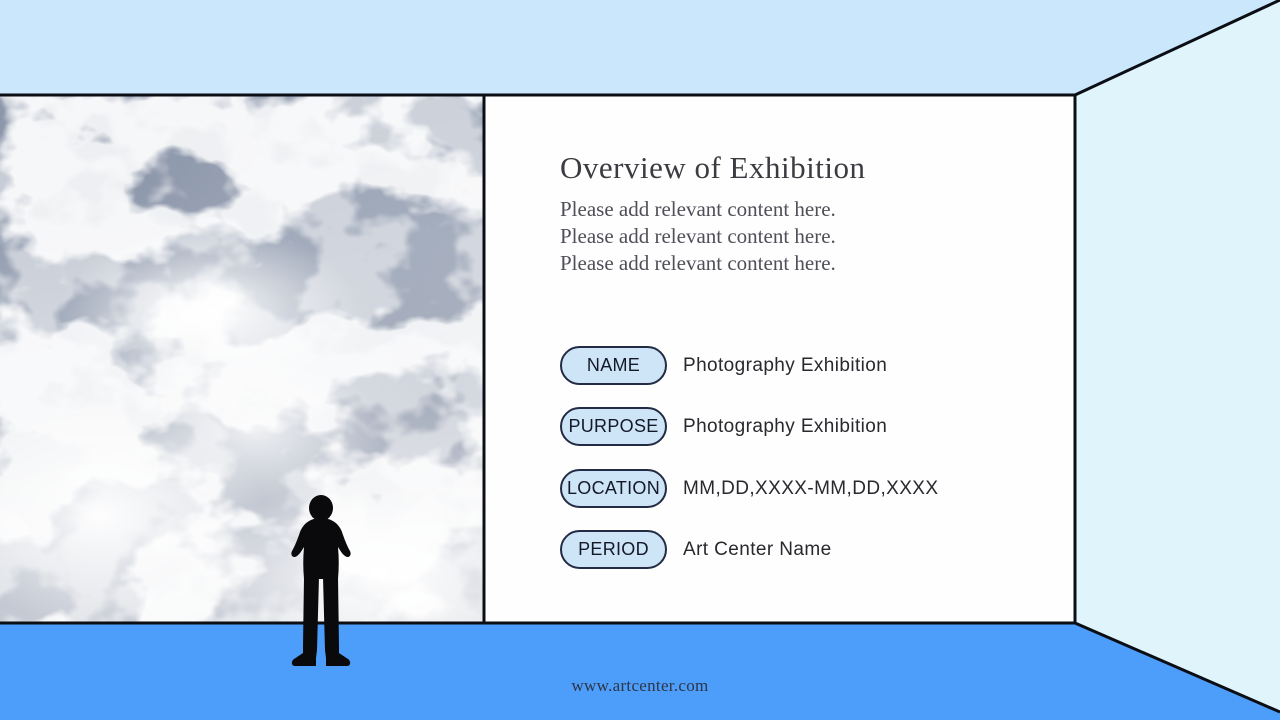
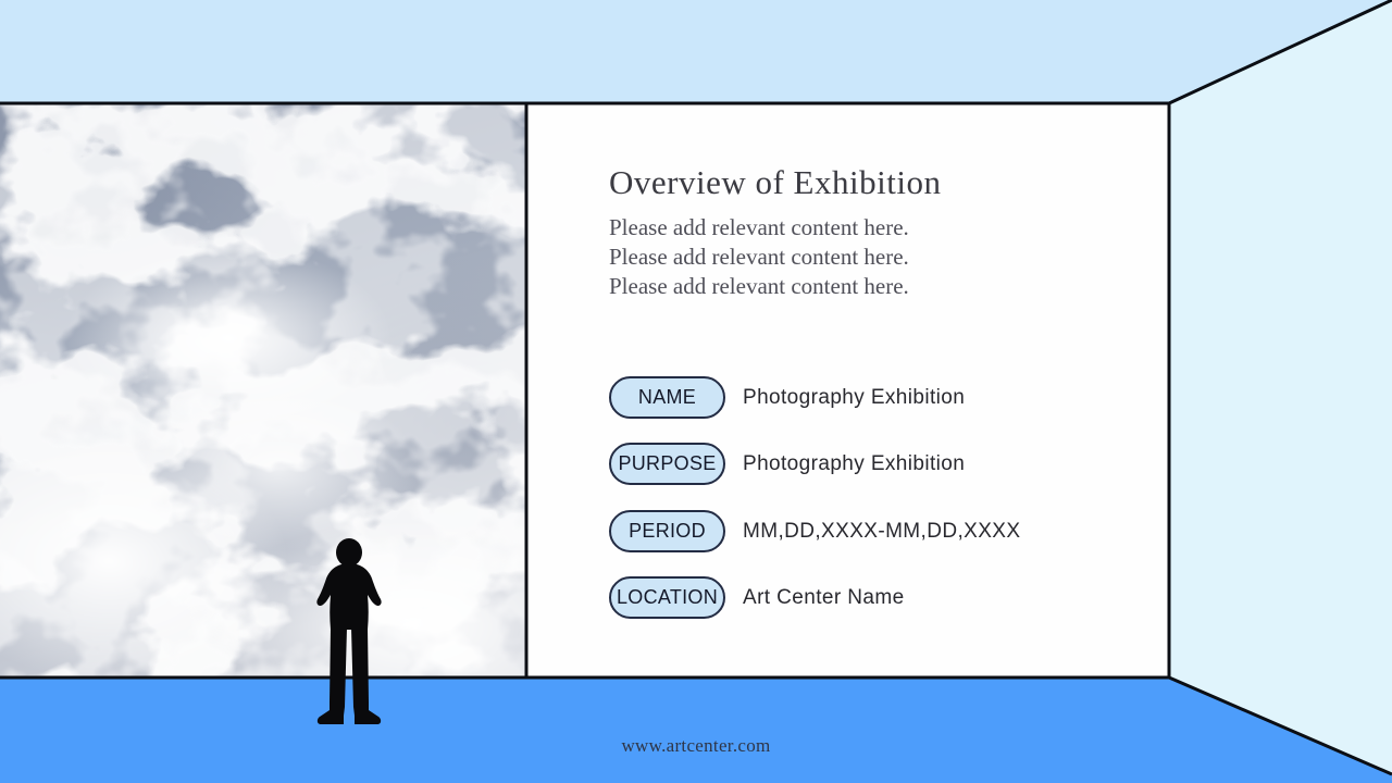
  Overview of Exhibition
  Please add relevant content here.
  Please add relevant content here.
  Please add relevant content here.
  NAME
  Photography Exhibition
  PURPOSE
  Photography Exhibition
- LOCATION
+ PERIOD
  MM,DD,XXXX-MM,DD,XXXX
- PERIOD
+ LOCATION
  Art Center Name
  www.artcenter.com
